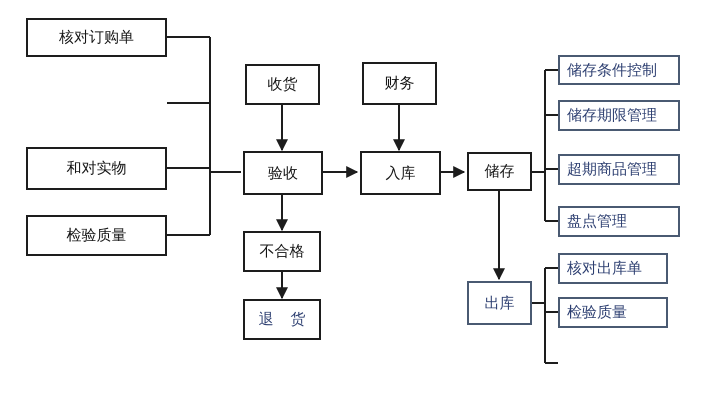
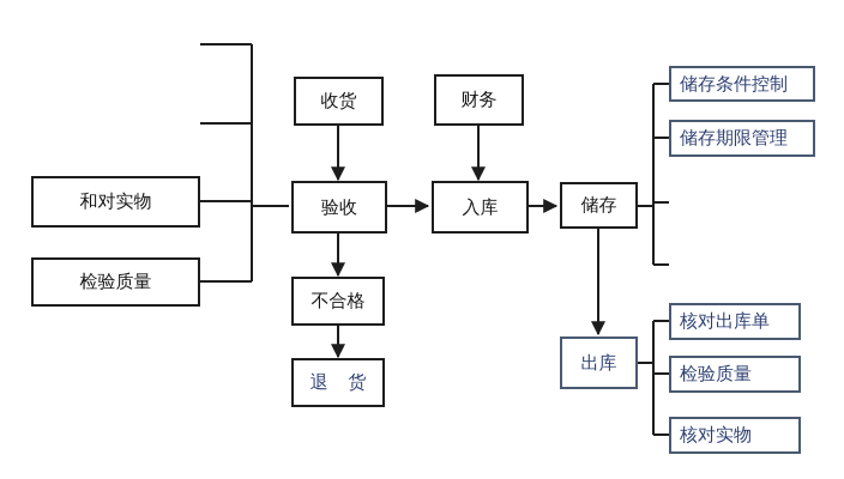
- 核对订购单
  和对实物
  检验质量
  收货
  财务
  验收
  入库
  不合格
  退 货
  储存
  出库
  储存条件控制
  储存期限管理
- 超期商品管理
- 盘点管理
  核对出库单
  检验质量
+ 核对实物
